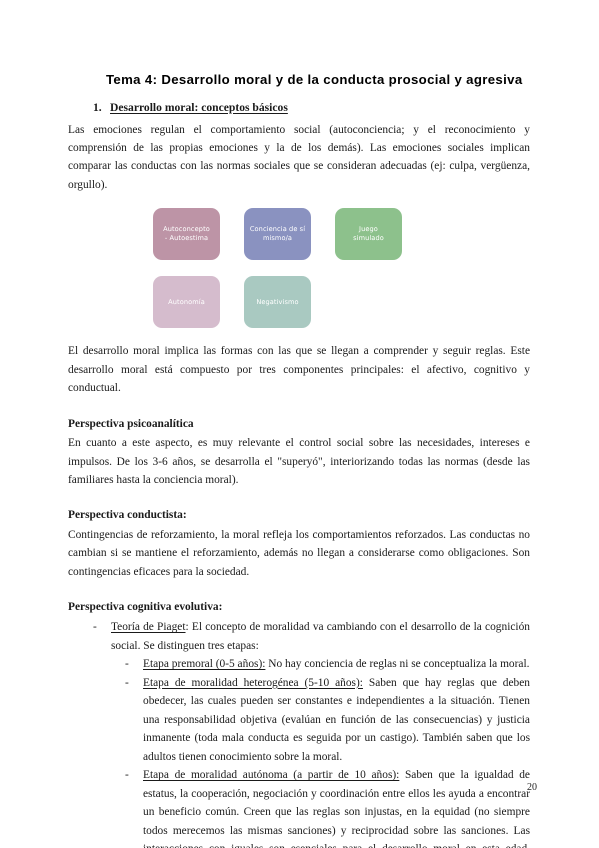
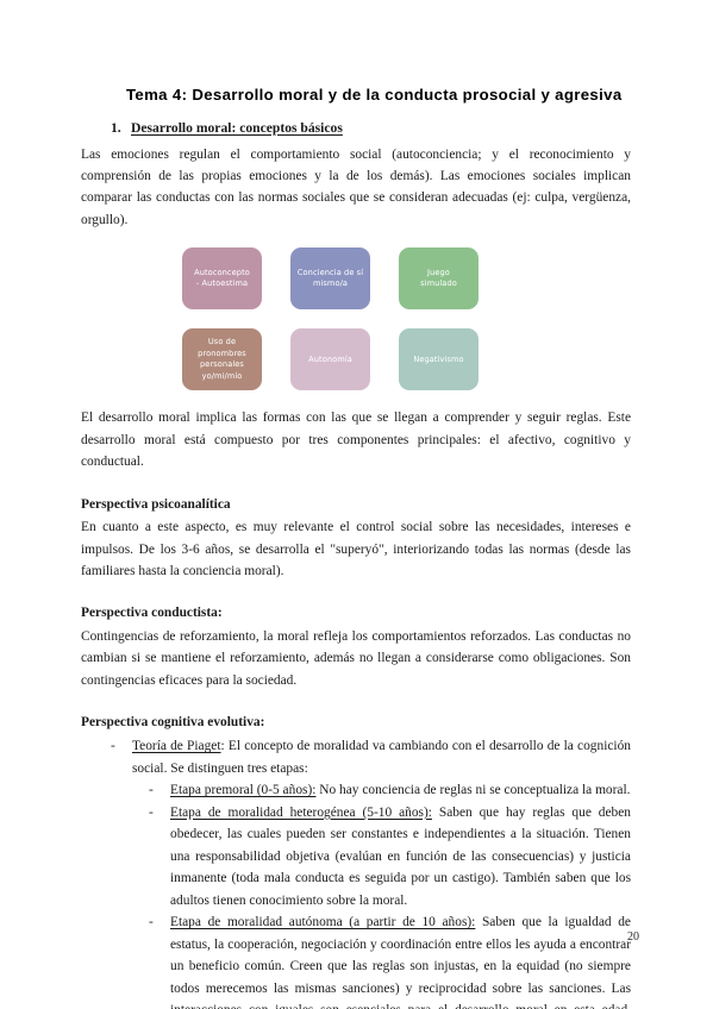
  Tema 4: Desarrollo moral y de la conducta prosocial y agresiva
  1.
  Desarrollo moral: conceptos básicos
  Las emociones regulan el comportamiento social (autoconciencia; y el reconocimiento y comprensión de las propias emociones y la de los demás). Las emociones sociales implican comparar las conductas con las normas sociales que se consideran adecuadas (ej: culpa, vergüenza, orgullo).
  Autoconcepto
  - Autoestima
  Conciencia de sí
  mismo/a
  Juego
  simulado
+ Uso de
+ pronombres
+ personales
+ yo/mi/mío
  Autonomía
  Negativismo
  El desarrollo moral implica las formas con las que se llegan a comprender y seguir reglas. Este desarrollo moral está compuesto por tres componentes principales: el afectivo, cognitivo y conductual.
  Perspectiva psicoanalítica
  En cuanto a este aspecto, es muy relevante el control social sobre las necesidades, intereses e impulsos. De los 3-6 años, se desarrolla el "superyó", interiorizando todas las normas (desde las familiares hasta la conciencia moral).
  Perspectiva conductista:
  Contingencias de reforzamiento, la moral refleja los comportamientos reforzados. Las conductas no cambian si se mantiene el reforzamiento, además no llegan a considerarse como obligaciones. Son contingencias eficaces para la sociedad.
  Perspectiva cognitiva evolutiva:
  -
  Teoría de Piaget: El concepto de moralidad va cambiando con el desarrollo de la cognición social. Se distinguen tres etapas:
  -
  Etapa premoral (0-5 años): No hay conciencia de reglas ni se conceptualiza la moral.
  -
  Etapa de moralidad heterogénea (5-10 años): Saben que hay reglas que deben obedecer, las cuales pueden ser constantes e independientes a la situación. Tienen una responsabilidad objetiva (evalúan en función de las consecuencias) y justicia inmanente (toda mala conducta es seguida por un castigo). También saben que los adultos tienen conocimiento sobre la moral.
  -
  Etapa de moralidad autónoma (a partir de 10 años): Saben que la igualdad de estatus, la cooperación, negociación y coordinación entre ellos les ayuda a encontrar un beneficio común. Creen que las reglas son injustas, en la equidad (no siempre todos merecemos las mismas sanciones) y reciprocidad sobre las sanciones. Las
  20
